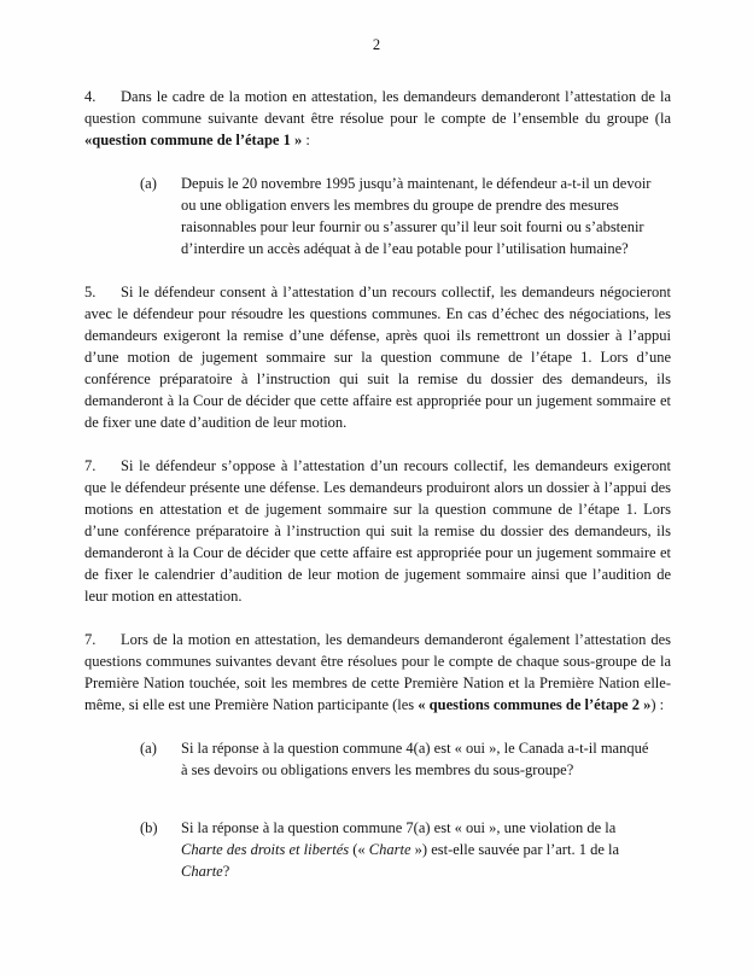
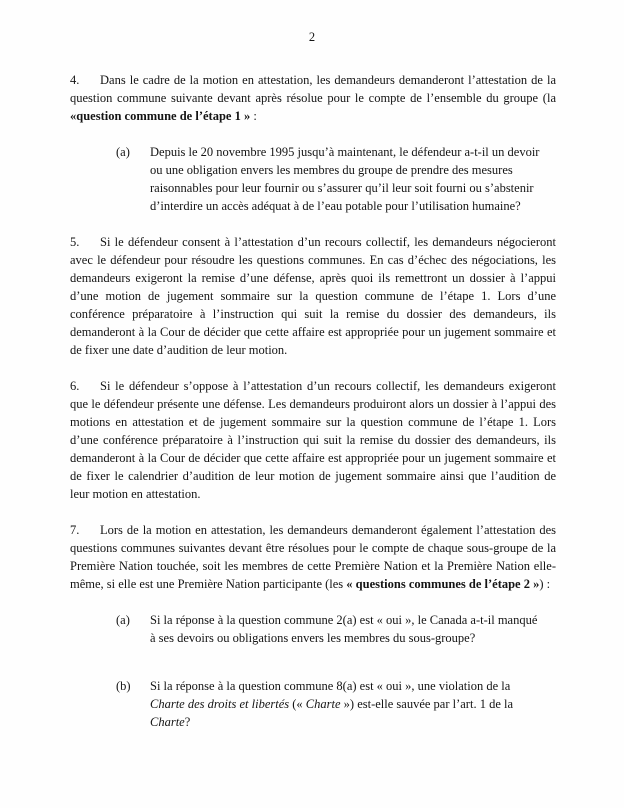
  2
- 4. Dans le cadre de la motion en attestation, les demandeurs demanderont l’attestation de la question commune suivante devant être résolue pour le compte de l’ensemble du groupe (la «question commune de l’étape 1 » :
+ 4. Dans le cadre de la motion en attestation, les demandeurs demanderont l’attestation de la question commune suivante devant après résolue pour le compte de l’ensemble du groupe (la «question commune de l’étape 1 » :
  (a)
  Depuis le 20 novembre 1995 jusqu’à maintenant, le défendeur a-t-il un devoir ou une obligation envers les membres du groupe de prendre des mesures raisonnables pour leur fournir ou s’assurer qu’il leur soit fourni ou s’abstenir d’interdire un accès adéquat à de l’eau potable pour l’utilisation humaine?
  5. Si le défendeur consent à l’attestation d’un recours collectif, les demandeurs négocieront avec le défendeur pour résoudre les questions communes. En cas d’échec des négociations, les demandeurs exigeront la remise d’une défense, après quoi ils remettront un dossier à l’appui d’une motion de jugement sommaire sur la question commune de l’étape 1. Lors d’une conférence préparatoire à l’instruction qui suit la remise du dossier des demandeurs, ils demanderont à la Cour de décider que cette affaire est appropriée pour un jugement sommaire et de fixer une date d’audition de leur motion.
- 7. Si le défendeur s’oppose à l’attestation d’un recours collectif, les demandeurs exigeront que le défendeur présente une défense. Les demandeurs produiront alors un dossier à l’appui des motions en attestation et de jugement sommaire sur la question commune de l’étape 1. Lors d’une conférence préparatoire à l’instruction qui suit la remise du dossier des demandeurs, ils demanderont à la Cour de décider que cette affaire est appropriée pour un jugement sommaire et de fixer le calendrier d’audition de leur motion de jugement sommaire ainsi que l’audition de leur motion en attestation.
+ 6. Si le défendeur s’oppose à l’attestation d’un recours collectif, les demandeurs exigeront que le défendeur présente une défense. Les demandeurs produiront alors un dossier à l’appui des motions en attestation et de jugement sommaire sur la question commune de l’étape 1. Lors d’une conférence préparatoire à l’instruction qui suit la remise du dossier des demandeurs, ils demanderont à la Cour de décider que cette affaire est appropriée pour un jugement sommaire et de fixer le calendrier d’audition de leur motion de jugement sommaire ainsi que l’audition de leur motion en attestation.
  7. Lors de la motion en attestation, les demandeurs demanderont également l’attestation des questions communes suivantes devant être résolues pour le compte de chaque sous-groupe de la Première Nation touchée, soit les membres de cette Première Nation et la Première Nation elle-même, si elle est une Première Nation participante (les « questions communes de l’étape 2 ») :
  (a)
- Si la réponse à la question commune 4(a) est « oui », le Canada a-t-il manqué à ses devoirs ou obligations envers les membres du sous-groupe?
+ Si la réponse à la question commune 2(a) est « oui », le Canada a-t-il manqué à ses devoirs ou obligations envers les membres du sous-groupe?
  (b)
- Si la réponse à la question commune 7(a) est « oui », une violation de la Charte des droits et libertés (« Charte ») est-elle sauvée par l’art. 1 de la Charte?
+ Si la réponse à la question commune 8(a) est « oui », une violation de la Charte des droits et libertés (« Charte ») est-elle sauvée par l’art. 1 de la Charte?
